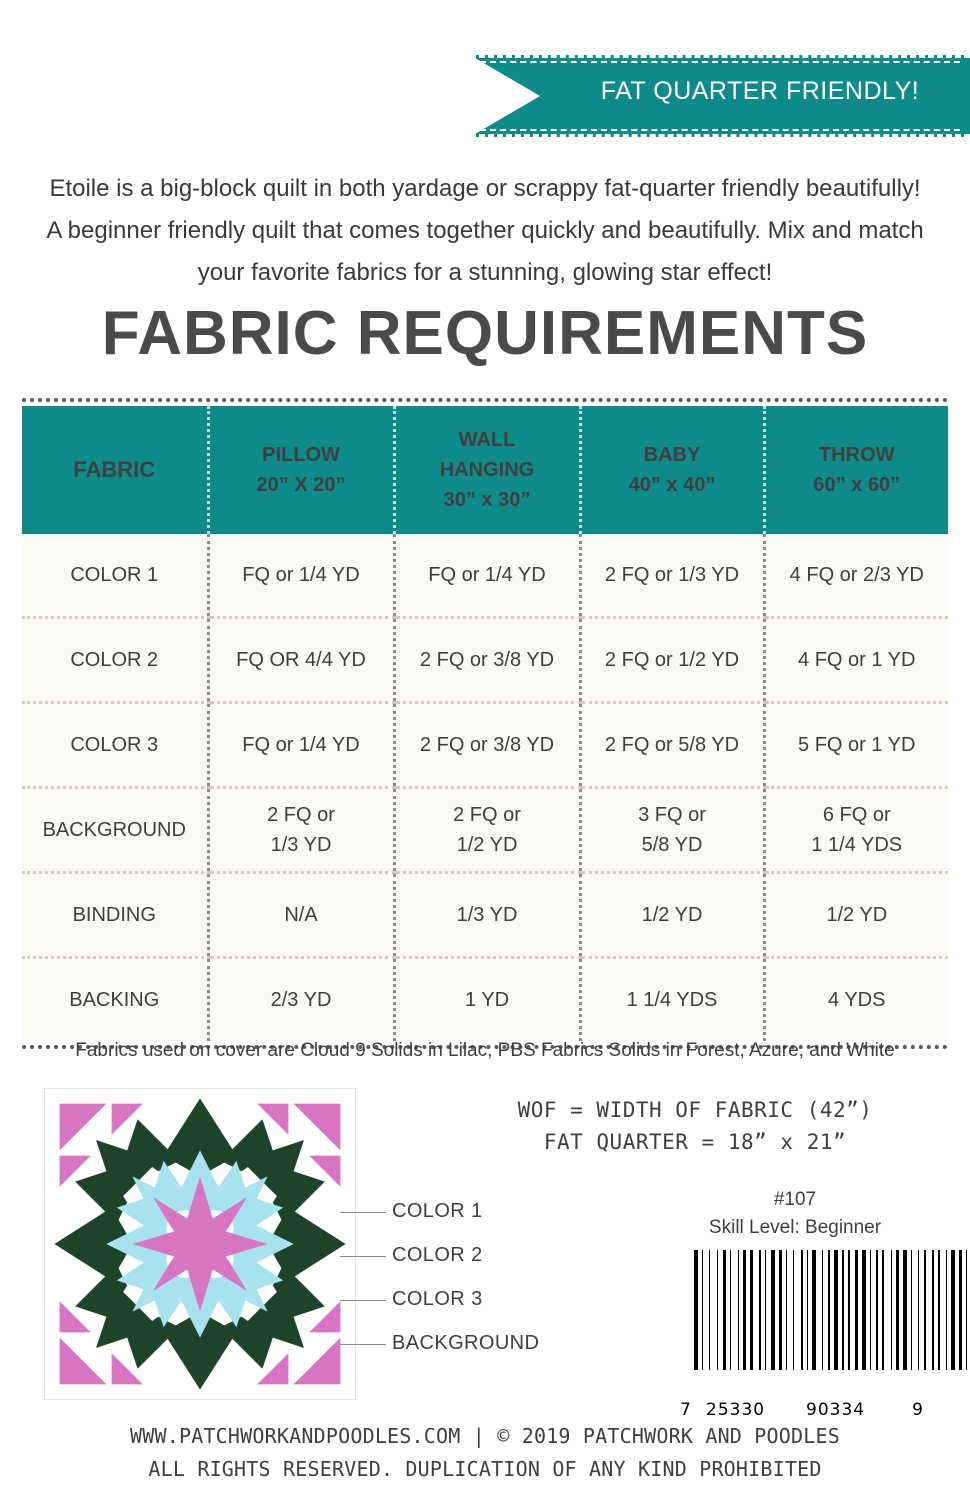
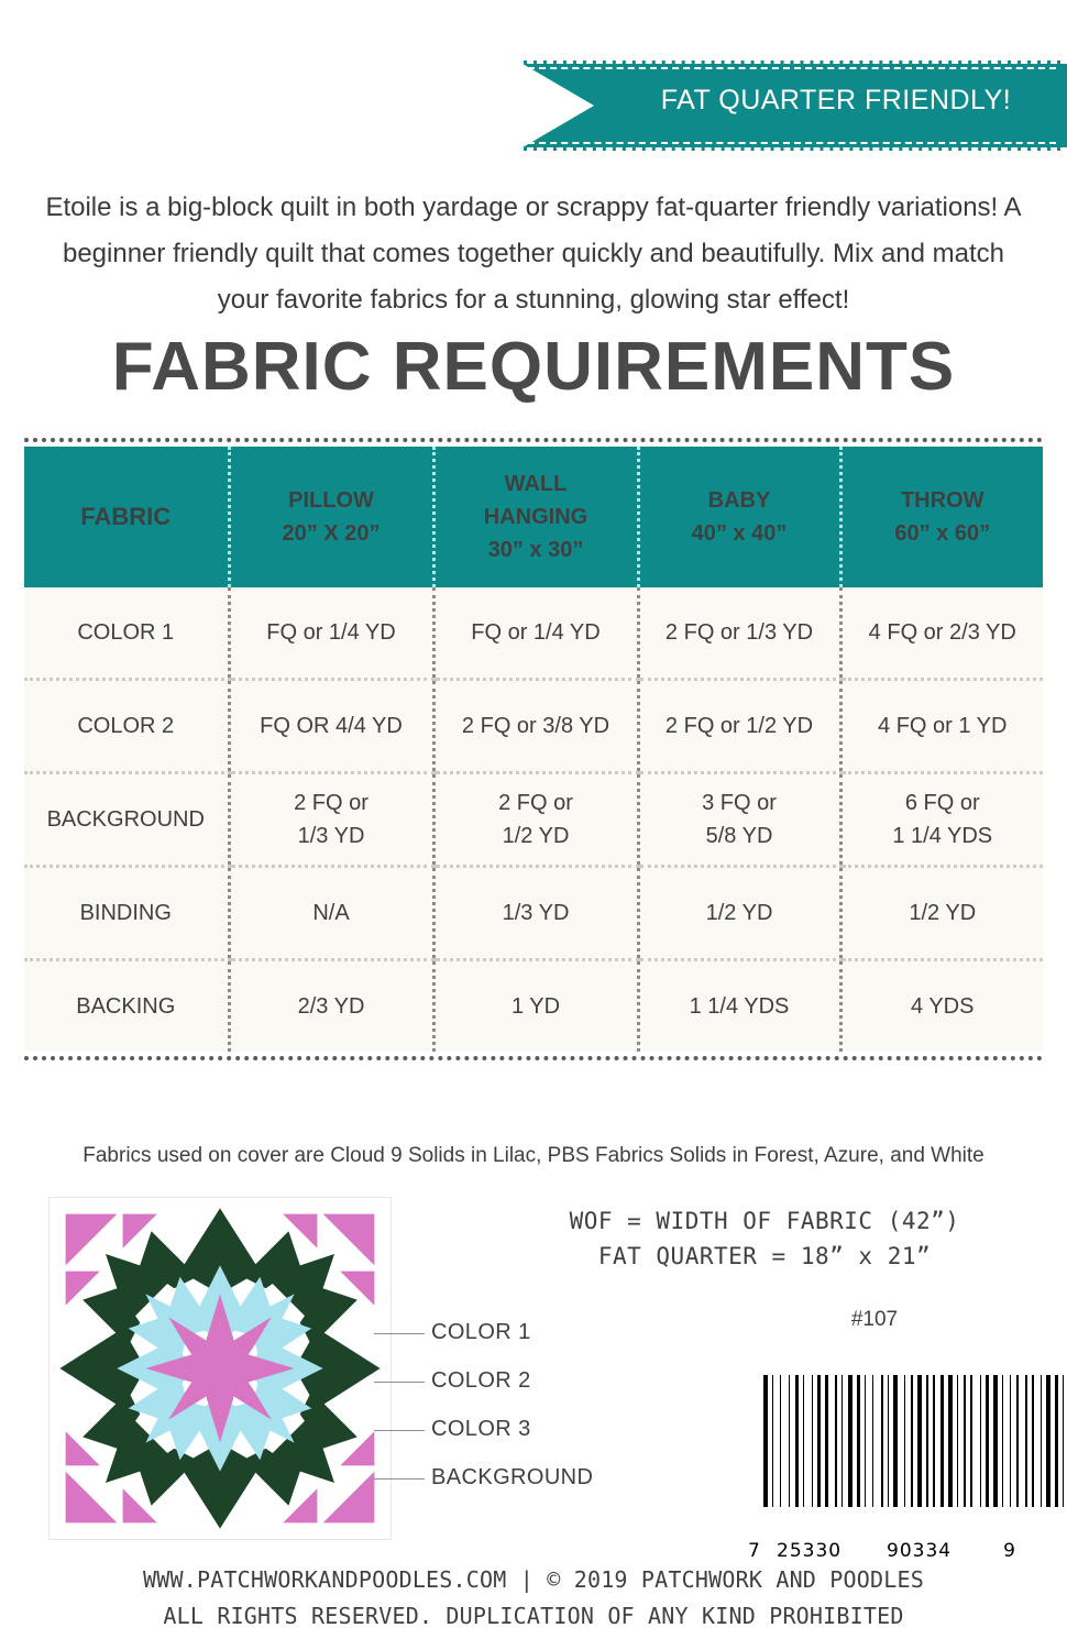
  FAT QUARTER FRIENDLY!
- Etoile is a big-block quilt in both yardage or scrappy fat-quarter friendly beautifully! A beginner friendly quilt that comes together quickly and beautifully. Mix and match your favorite fabrics for a stunning, glowing star effect!
+ Etoile is a big-block quilt in both yardage or scrappy fat-quarter friendly variations! A beginner friendly quilt that comes together quickly and beautifully. Mix and match your favorite fabrics for a stunning, glowing star effect!
  FABRIC REQUIREMENTS
  FABRIC	PILLOW 20” X 20”	WALL HANGING 30” x 30”	BABY 40” x 40”	THROW 60” x 60”
  COLOR 1	FQ or 1/4 YD	FQ or 1/4 YD	2 FQ or 1/3 YD	4 FQ or 2/3 YD
  COLOR 2	FQ OR 4/4 YD	2 FQ or 3/8 YD	2 FQ or 1/2 YD	4 FQ or 1 YD
- COLOR 3	FQ or 1/4 YD	2 FQ or 3/8 YD	2 FQ or 5/8 YD	5 FQ or 1 YD
  BACKGROUND	2 FQ or 1/3 YD	2 FQ or 1/2 YD	3 FQ or 5/8 YD	6 FQ or 1 1/4 YDS
  BINDING	N/A	1/3 YD	1/2 YD	1/2 YD
  BACKING	2/3 YD	1 YD	1 1/4 YDS	4 YDS
  Fabrics used on cover are Cloud 9 Solids in Lilac, PBS Fabrics Solids in Forest, Azure, and White
  COLOR 1
  COLOR 2
  COLOR 3
  BACKGROUND
  WOF = WIDTH OF FABRIC (42”)
  FAT QUARTER = 18” x 21”
  #107
- Skill Level: Beginner
  7
  25330
  90334
  9
  WWW.PATCHWORKANDPOODLES.COM | © 2019 PATCHWORK AND POODLES
  ALL RIGHTS RESERVED. DUPLICATION OF ANY KIND PROHIBITED
